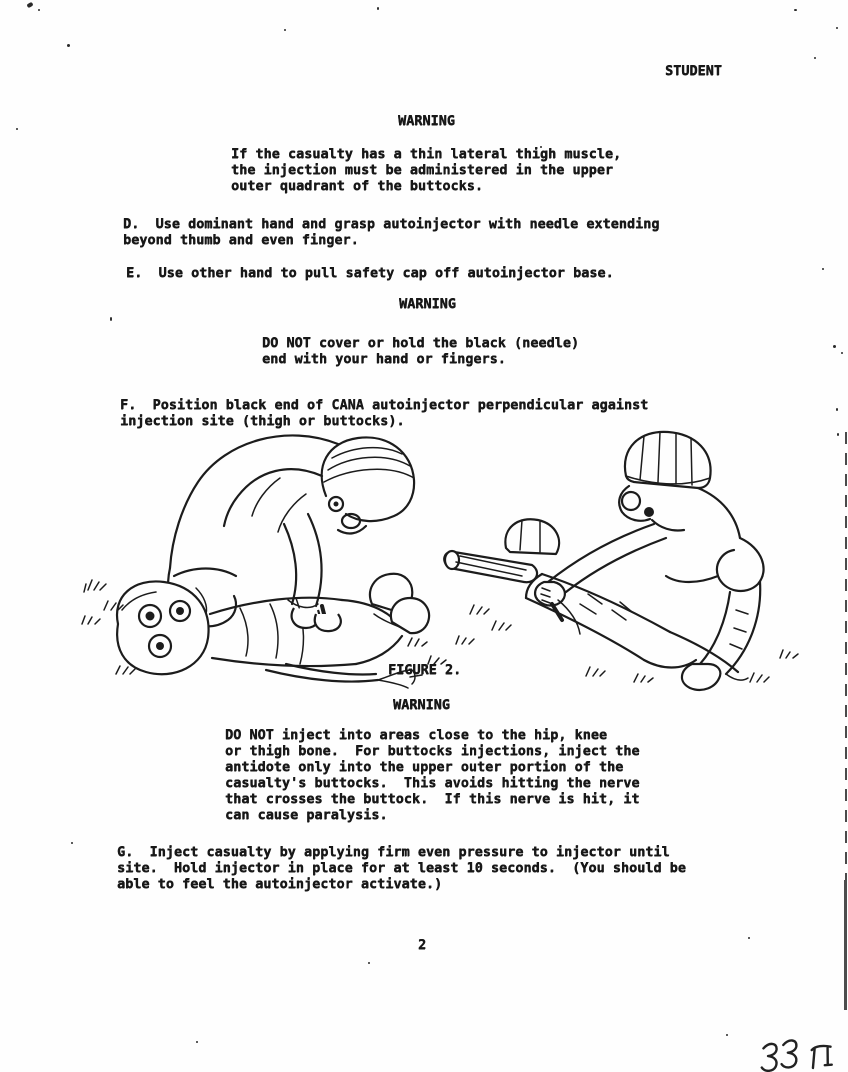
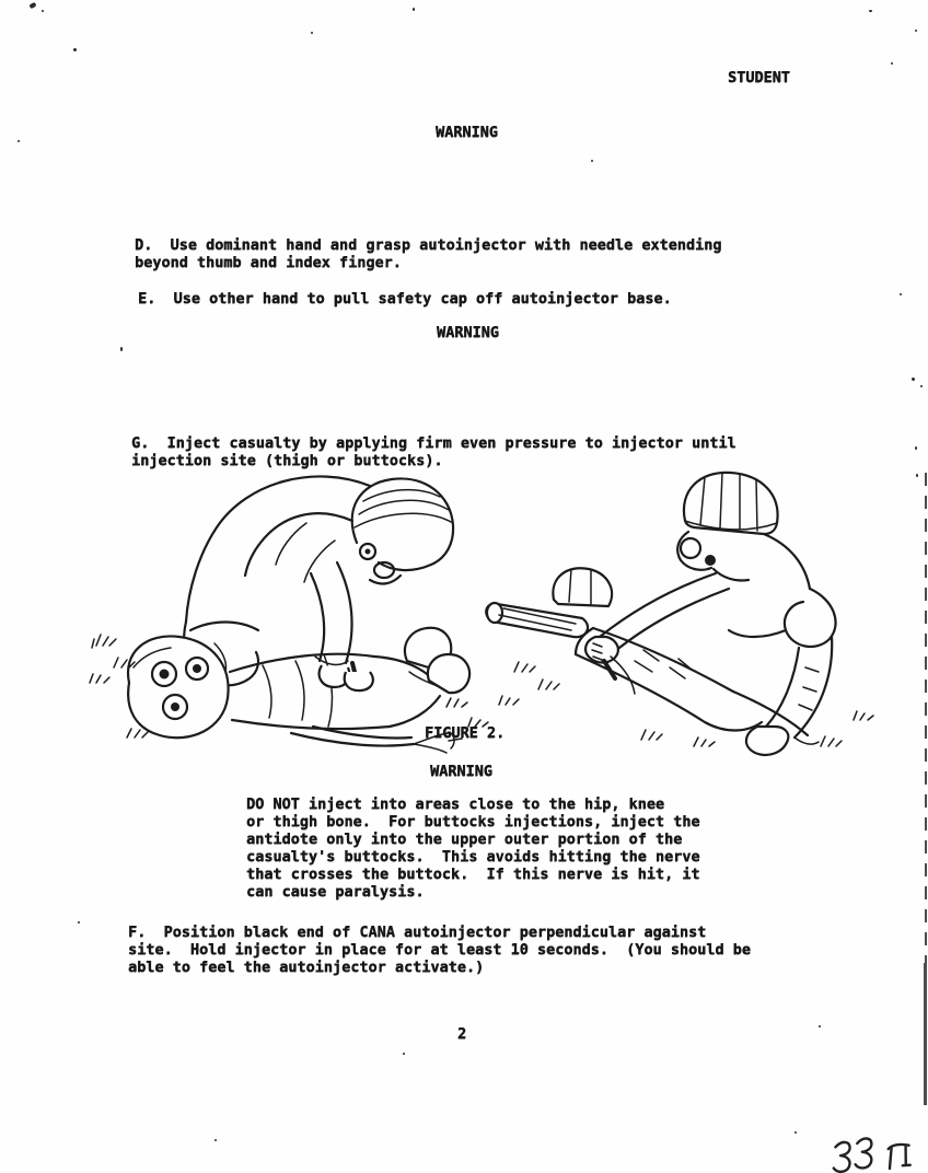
  STUDENT
  WARNING
- If the casualty has a thin lateral thigh muscle,
- the injection must be administered in the upper
- outer quadrant of the buttocks.
  D. Use dominant hand and grasp autoinjector with needle extending
- beyond thumb and even finger.
+ beyond thumb and index finger.
  E. Use other hand to pull safety cap off autoinjector base.
  WARNING
- DO NOT cover or hold the black (needle)
- end with your hand or fingers.
- F. Position black end of CANA autoinjector perpendicular against
+ G. Inject casualty by applying firm even pressure to injector until
  injection site (thigh or buttocks).
  FIGURE 2.
  WARNING
  DO NOT inject into areas close to the hip, knee
  or thigh bone. For buttocks injections, inject the
  antidote only into the upper outer portion of the
  casualty's buttocks. This avoids hitting the nerve
  that crosses the buttock. If this nerve is hit, it
  can cause paralysis.
- G. Inject casualty by applying firm even pressure to injector until
+ F. Position black end of CANA autoinjector perpendicular against
  site. Hold injector in place for at least 10 seconds. (You should be
  able to feel the autoinjector activate.)
  2
